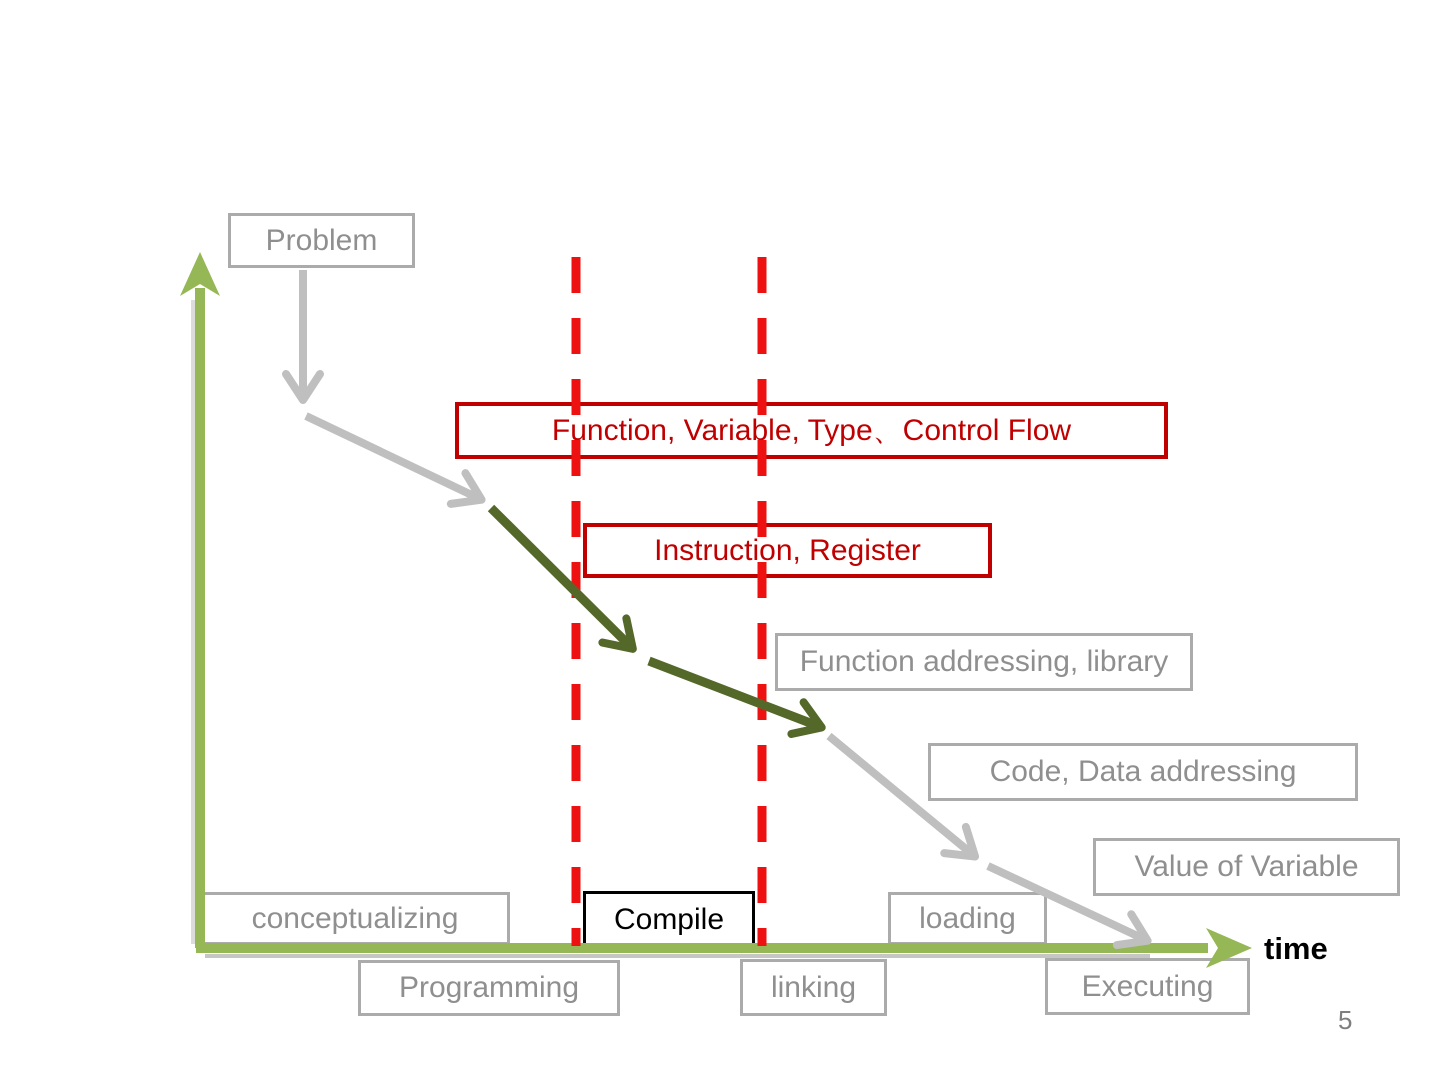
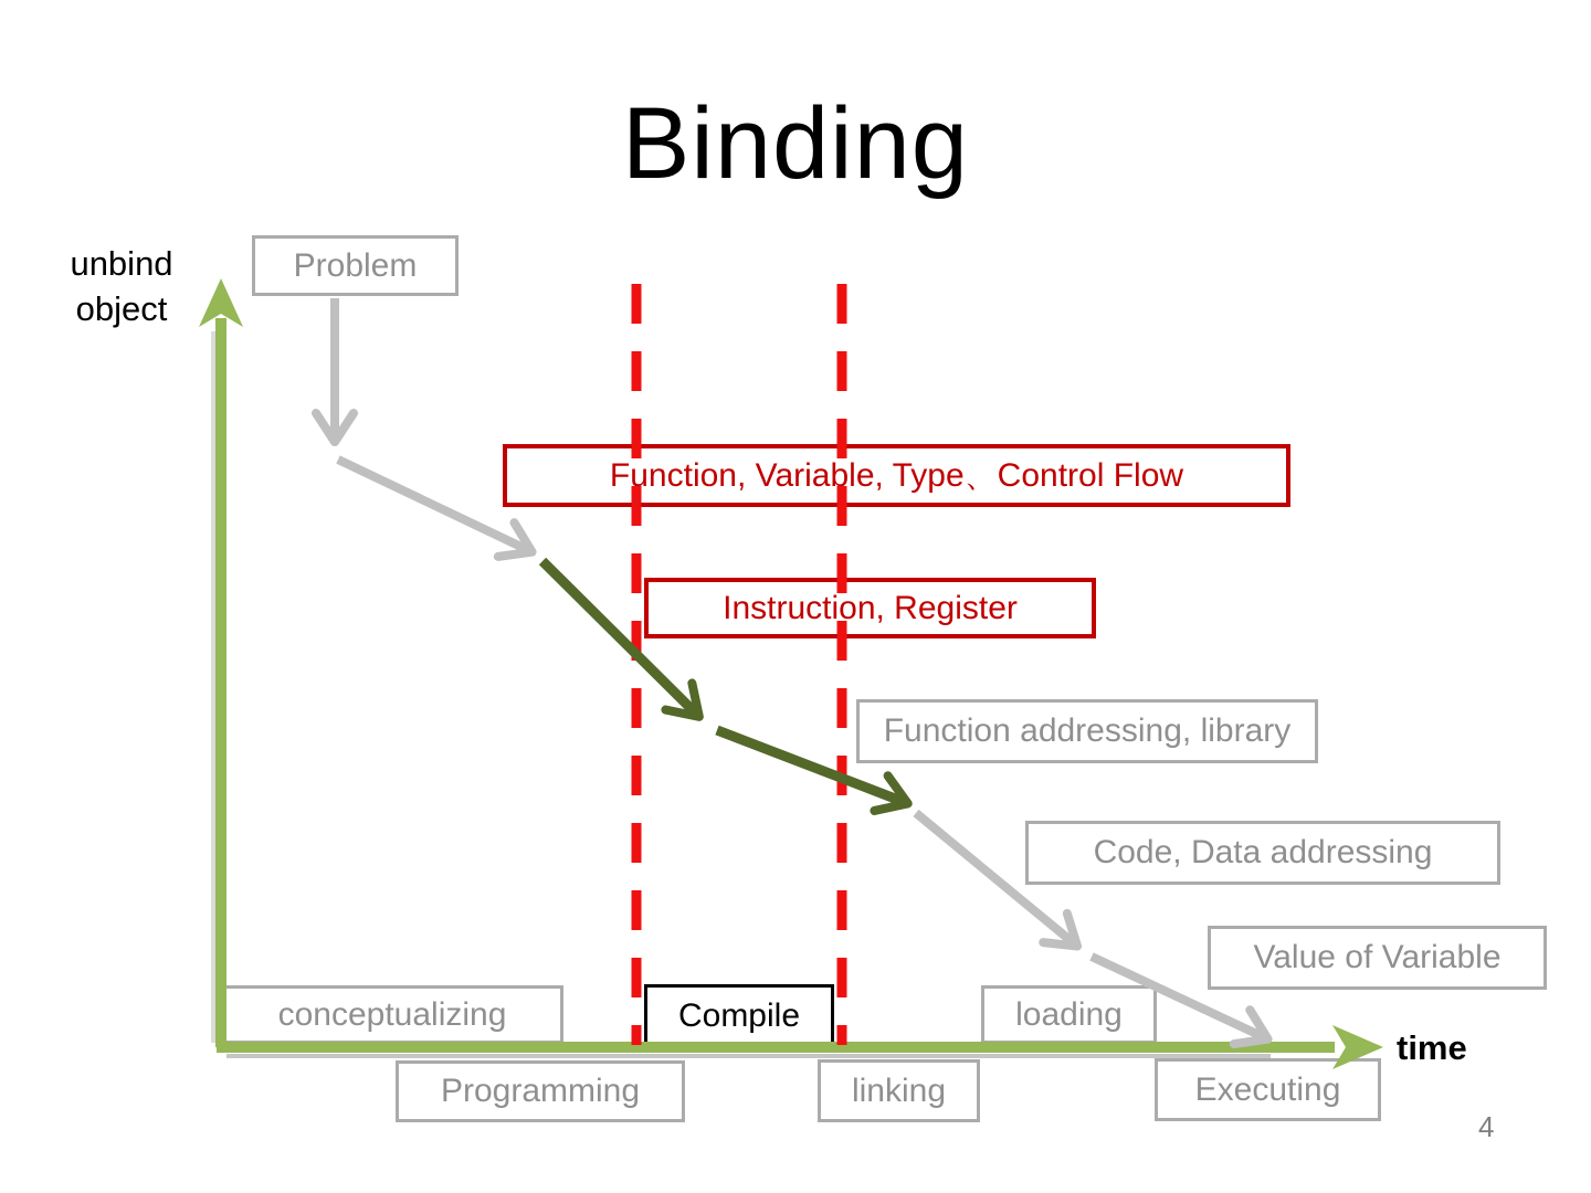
+ Binding
+ unbind
+ object
  time
  Problem
  Function, Variable, Type、Control Flow
  Instruction, Register
  Function addressing, library
  Code, Data addressing
  Value of Variable
  conceptualizing
  Compile
  loading
  Programming
  linking
  Executing
- 5
+ 4
